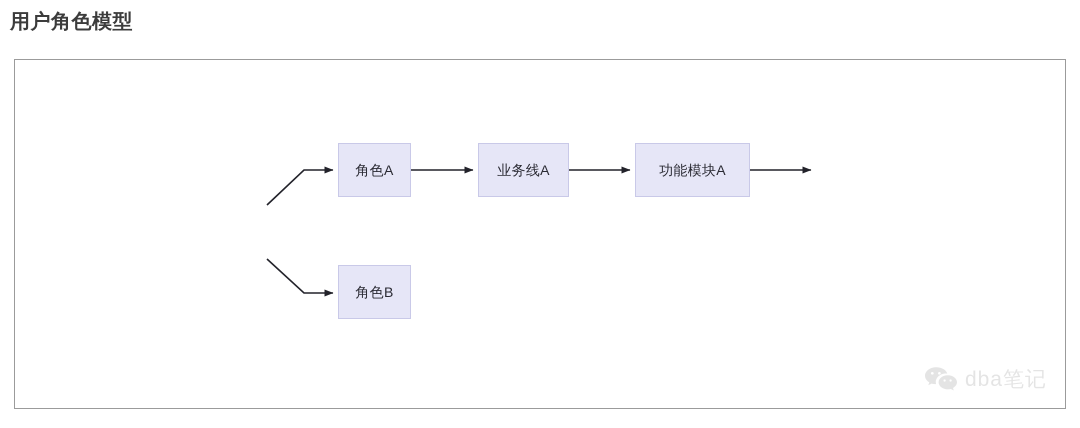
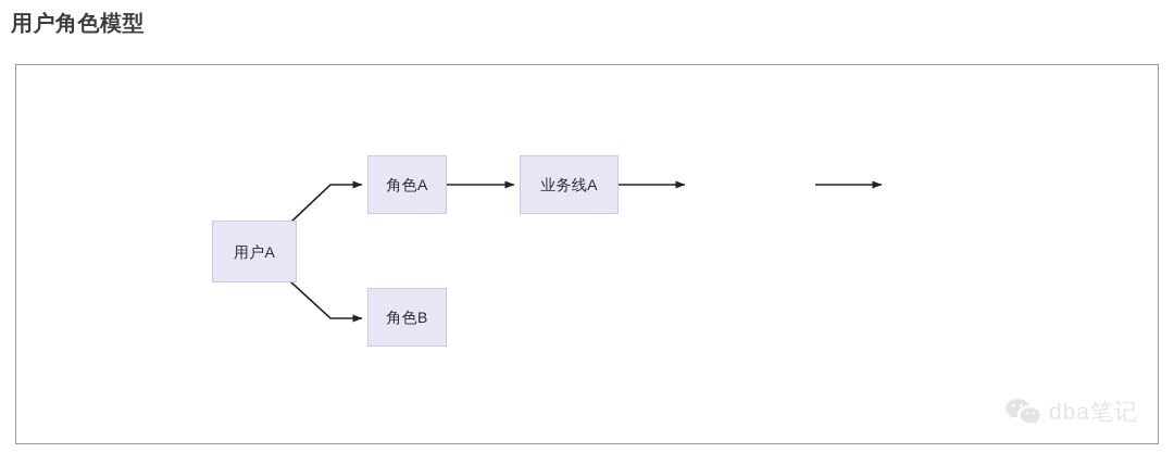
  用户角色模型
+ 用户A
  角色A
  角色B
  业务线A
- 功能模块A
  dba笔记
